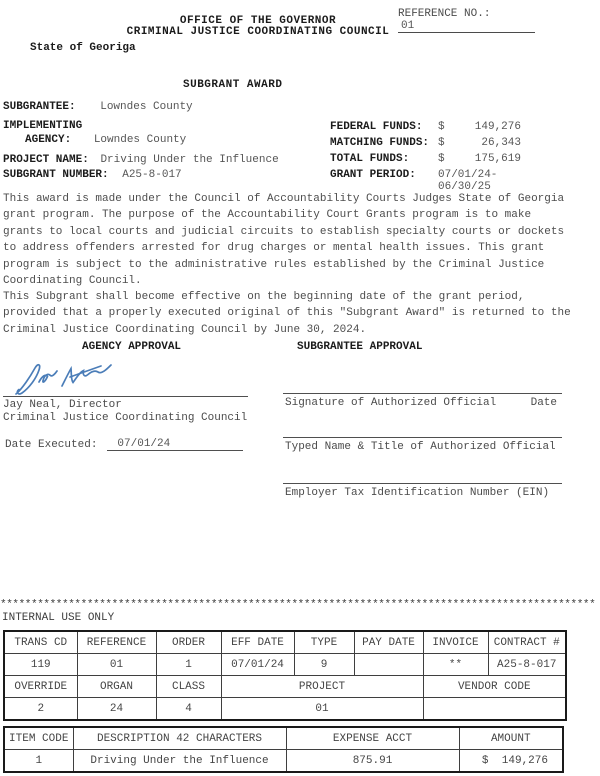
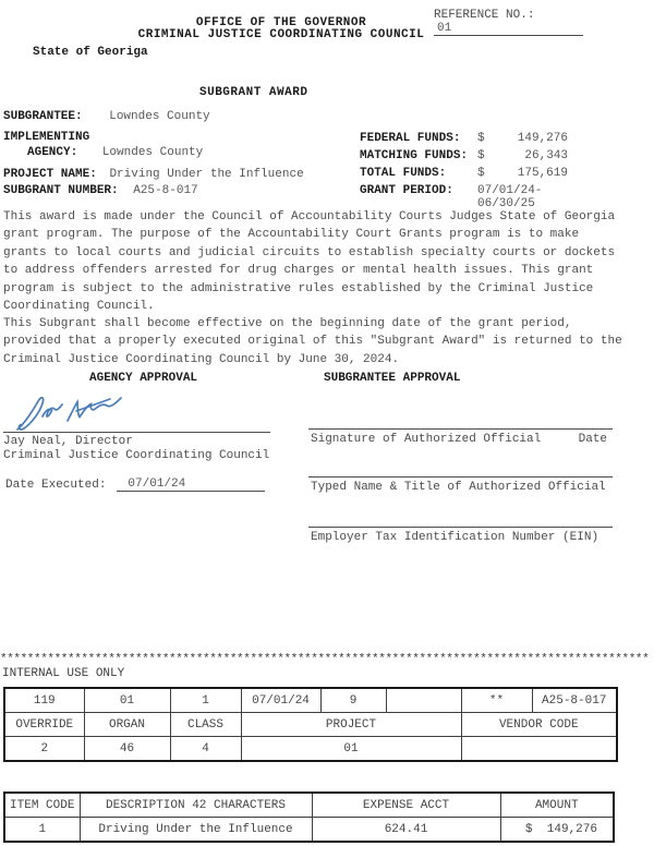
  REFERENCE NO.:01
  OFFICE OF THE GOVERNOR
  CRIMINAL JUSTICE COORDINATING COUNCIL
  State of Georiga
  SUBGRANT AWARD
  SUBGRANTEE: Lowndes County
  IMPLEMENTING
  AGENCY: Lowndes County
  PROJECT NAME: Driving Under the Influence
  SUBGRANT NUMBER: A25-8-017
  FEDERAL FUNDS:
  $
  149,276
  MATCHING FUNDS:
  $
  26,343
  TOTAL FUNDS:
  $
  175,619
  GRANT PERIOD:
  07/01/24-06/30/25
  This award is made under the Council of Accountability Courts Judges State of Georgia
  grant program. The purpose of the Accountability Court Grants program is to make
  grants to local courts and judicial circuits to establish specialty courts or dockets
  to address offenders arrested for drug charges or mental health issues. This grant
  program is subject to the administrative rules established by the Criminal Justice
  Coordinating Council.
  This Subgrant shall become effective on the beginning date of the grant period,
  provided that a properly executed original of this "Subgrant Award" is returned to the
  Criminal Justice Coordinating Council by June 30, 2024.
  AGENCY APPROVAL
  SUBGRANTEE APPROVAL
  Jay Neal, Director
  Criminal Justice Coordinating Council
  Date Executed: 07/01/24
  Signature of Authorized Official
  Date
  Typed Name & Title of Authorized Official
  Employer Tax Identification Number (EIN)
  ************************************************************************************************
  INTERNAL USE ONLY
- TRANS CD	REFERENCE	ORDER	EFF DATE	TYPE	PAY DATE	INVOICE	CONTRACT #
  119	01	1	07/01/24	9		**	A25-8-017
  OVERRIDE	ORGAN	CLASS	PROJECT	VENDOR CODE
- 2	24	4	01
+ 2	46	4	01
  ITEM CODE	DESCRIPTION 42 CHARACTERS	EXPENSE ACCT	AMOUNT
- 1	Driving Under the Influence	875.91	$ 149,276
+ 1	Driving Under the Influence	624.41	$ 149,276
